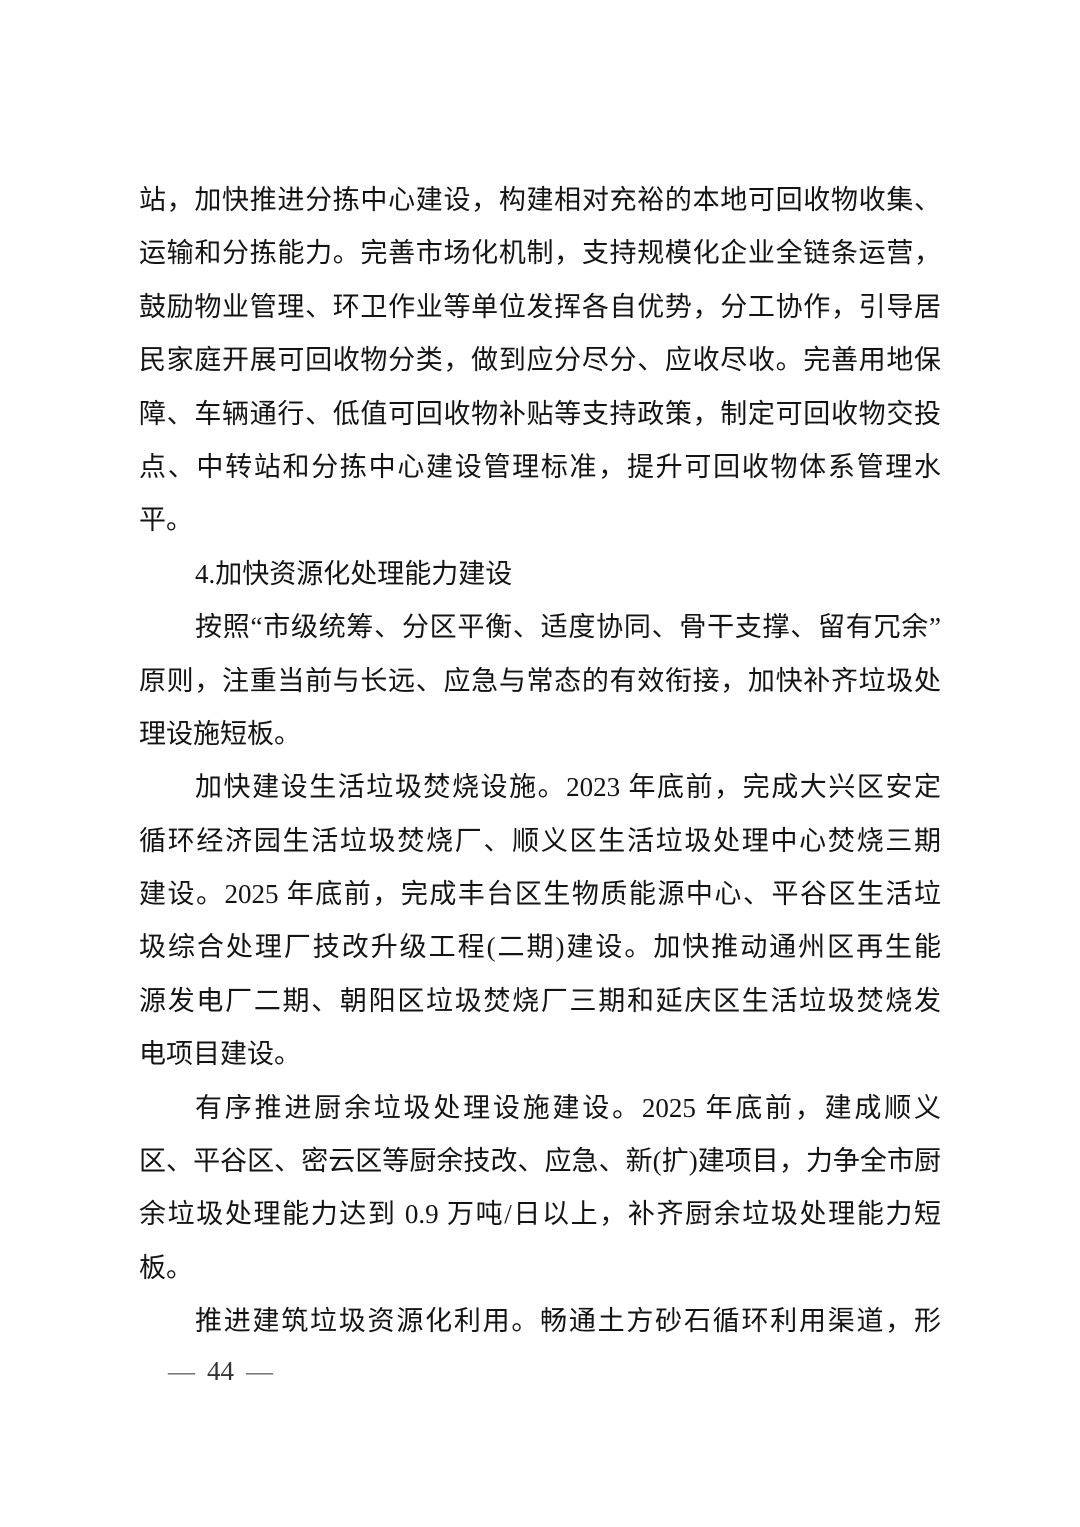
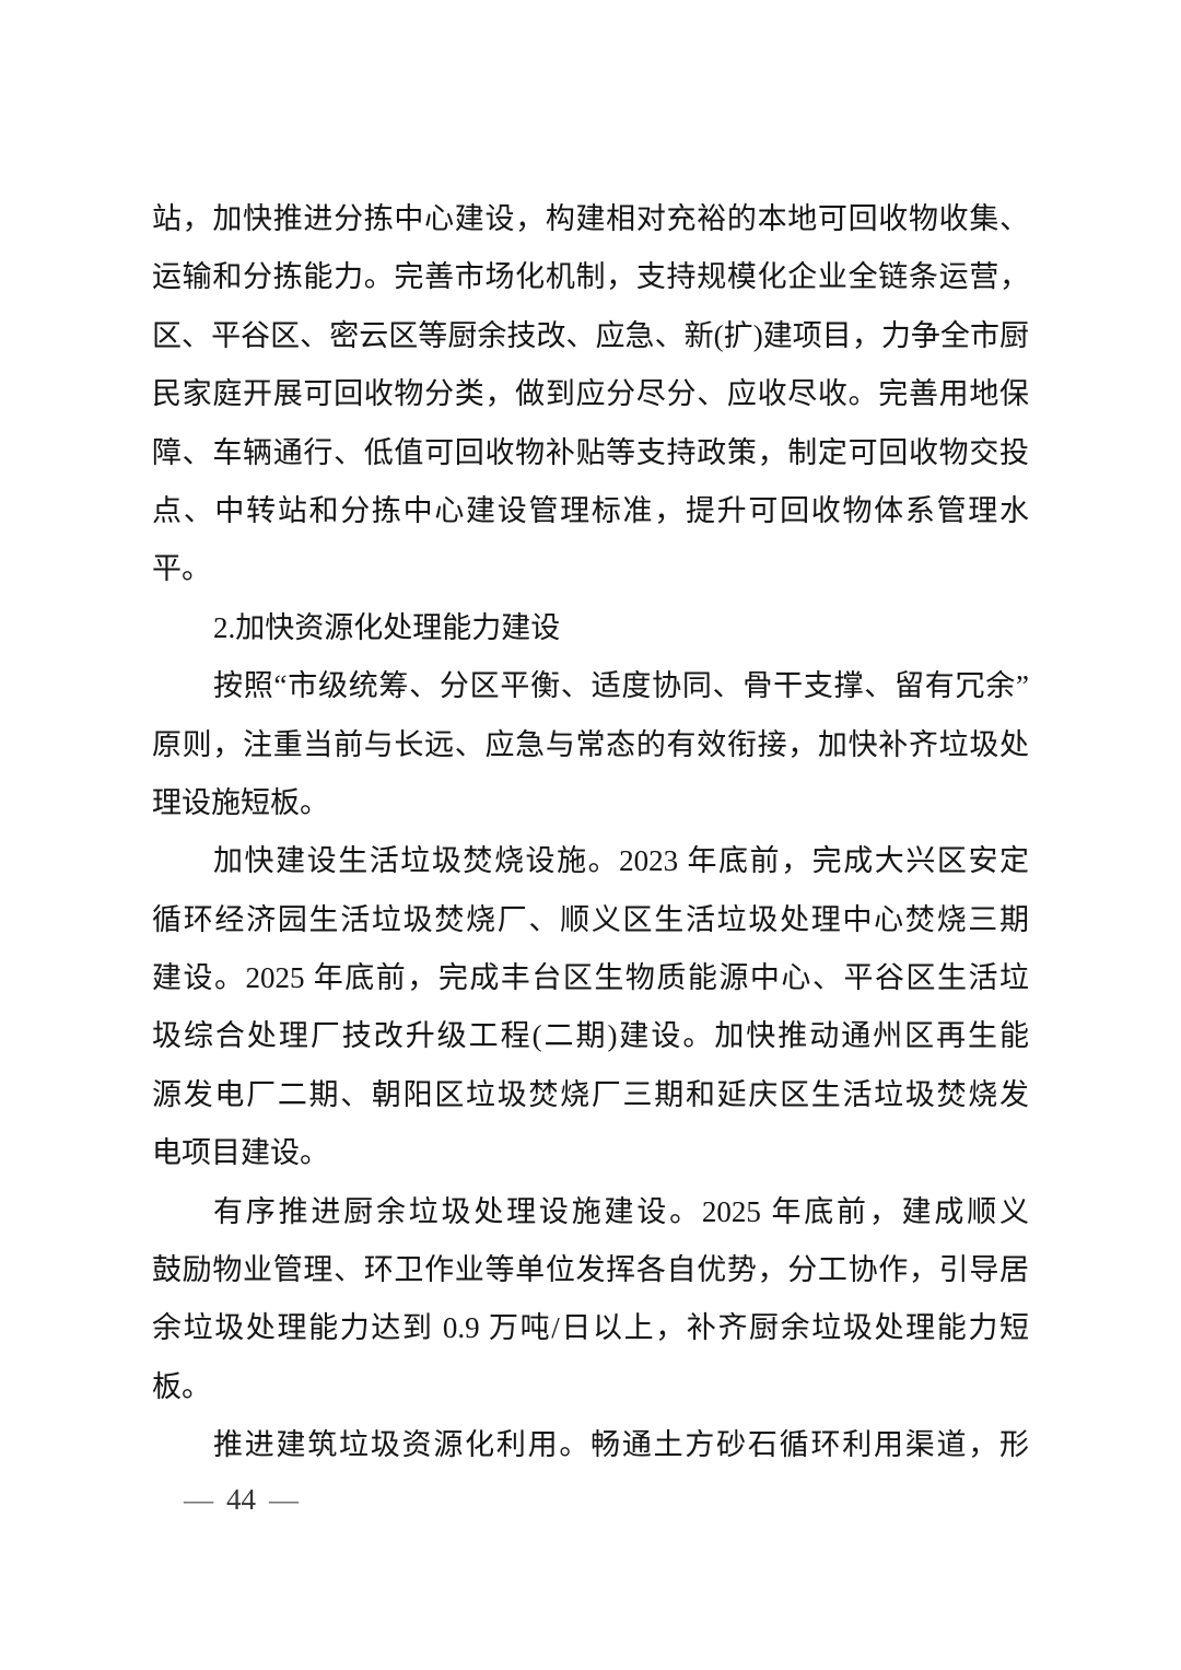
  站，加快推进分拣中心建设，构建相对充裕的本地可回收物收集、
  运输和分拣能力。完善市场化机制，支持规模化企业全链条运营，
- 鼓励物业管理、环卫作业等单位发挥各自优势，分工协作，引导居
+ 区、平谷区、密云区等厨余技改、应急、新(扩)建项目，力争全市厨
  民家庭开展可回收物分类，做到应分尽分、应收尽收。完善用地保
  障、车辆通行、低值可回收物补贴等支持政策，制定可回收物交投
  点、中转站和分拣中心建设管理标准，提升可回收物体系管理水
  平。
- 4.加快资源化处理能力建设
+ 2.加快资源化处理能力建设
  按照“市级统筹、分区平衡、适度协同、骨干支撑、留有冗余”
  原则，注重当前与长远、应急与常态的有效衔接，加快补齐垃圾处
  理设施短板。
  加快建设生活垃圾焚烧设施。2023 年底前，完成大兴区安定
  循环经济园生活垃圾焚烧厂、顺义区生活垃圾处理中心焚烧三期
  建设。2025 年底前，完成丰台区生物质能源中心、平谷区生活垃
  圾综合处理厂技改升级工程(二期)建设。加快推动通州区再生能
  源发电厂二期、朝阳区垃圾焚烧厂三期和延庆区生活垃圾焚烧发
  电项目建设。
  有序推进厨余垃圾处理设施建设。2025 年底前，建成顺义
- 区、平谷区、密云区等厨余技改、应急、新(扩)建项目，力争全市厨
+ 鼓励物业管理、环卫作业等单位发挥各自优势，分工协作，引导居
  余垃圾处理能力达到 0.9 万吨/日以上，补齐厨余垃圾处理能力短
  板。
  推进建筑垃圾资源化利用。畅通土方砂石循环利用渠道，形
  —
  44
  —
